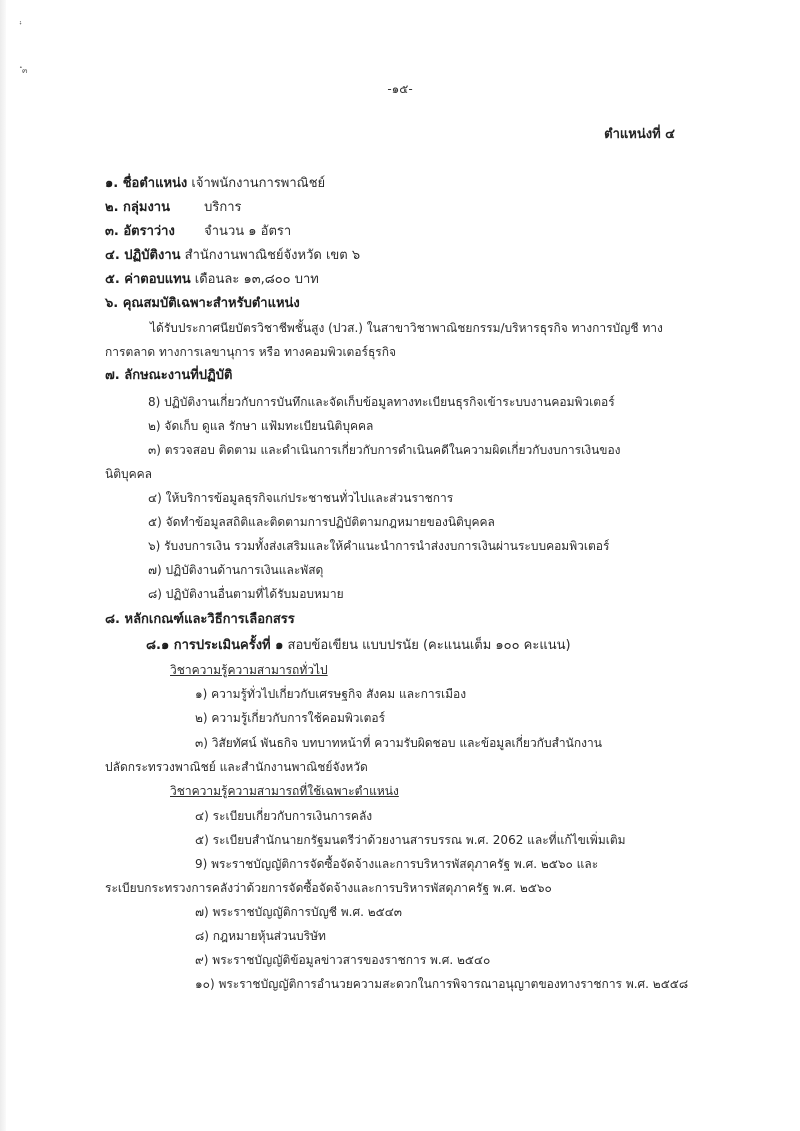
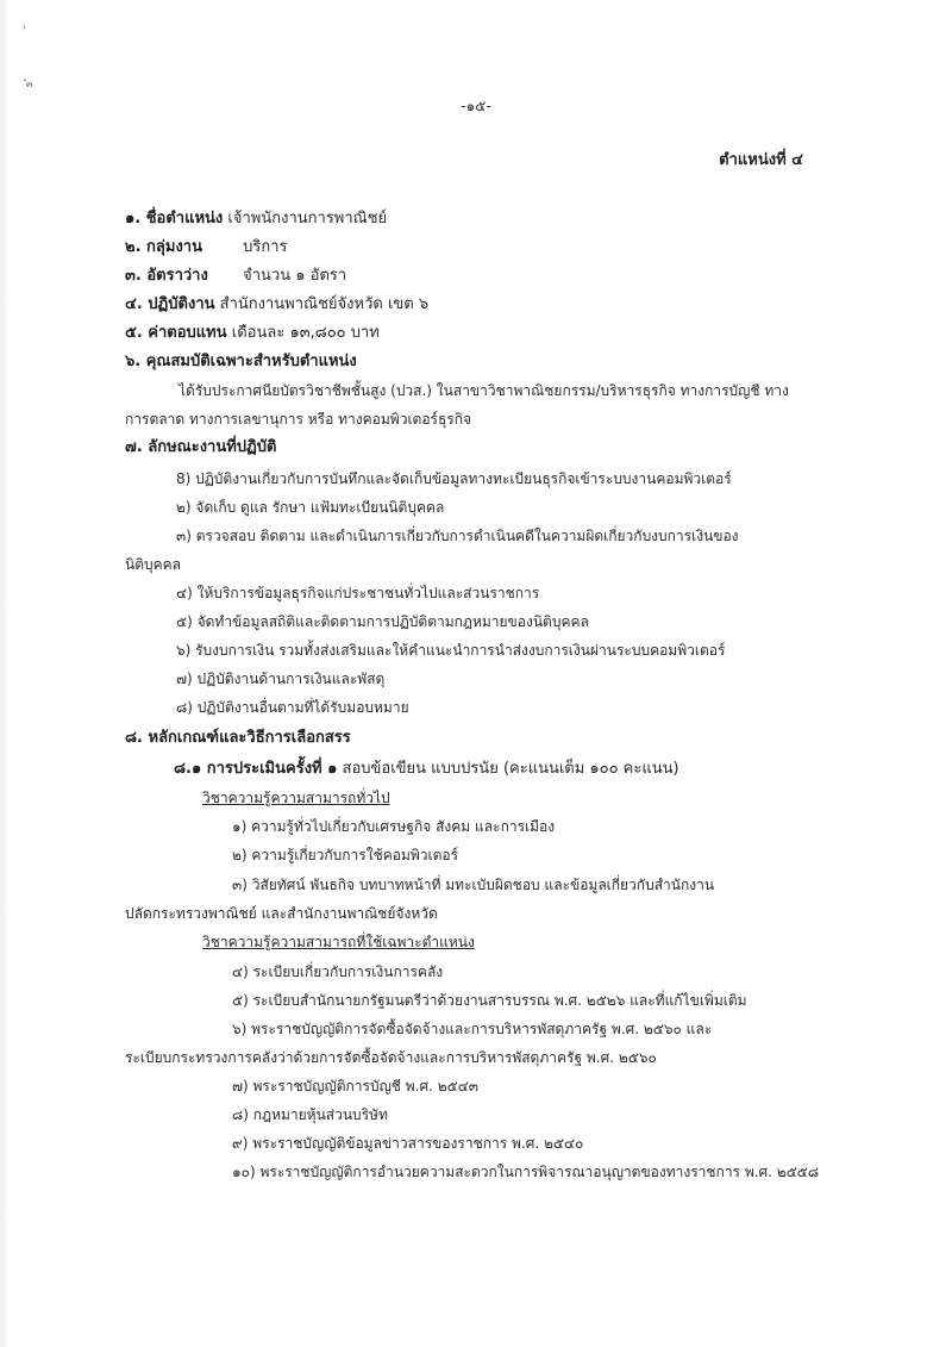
  ๓
  -๑๕-
  ตำแหน่งที่ ๔
  ๑. ชื่อตำแหน่ง เจ้าพนักงานการพาณิชย์
  ๒. กลุ่มงาน บริการ
  ๓. อัตราว่าง จำนวน ๑ อัตรา
  ๔. ปฏิบัติงาน สำนักงานพาณิชย์จังหวัด เขต ๖
  ๕. ค่าตอบแทน เดือนละ ๑๓,๘๐๐ บาท
  ๖. คุณสมบัติเฉพาะสำหรับตำแหน่ง
  ได้รับประกาศนียบัตรวิชาชีพชั้นสูง (ปวส.) ในสาขาวิชาพาณิชยกรรม/บริหารธุรกิจ ทางการบัญชี ทาง
  การตลาด ทางการเลขานุการ หรือ ทางคอมพิวเตอร์ธุรกิจ
  ๗. ลักษณะงานที่ปฏิบัติ
  8) ปฏิบัติงานเกี่ยวกับการบันทึกและจัดเก็บข้อมูลทางทะเบียนธุรกิจเข้าระบบงานคอมพิวเตอร์
  ๒) จัดเก็บ ดูแล รักษา แฟ้มทะเบียนนิติบุคคล
  ๓) ตรวจสอบ ติดตาม และดำเนินการเกี่ยวกับการดำเนินคดีในความผิดเกี่ยวกับงบการเงินของ
  นิติบุคคล
  ๔) ให้บริการข้อมูลธุรกิจแก่ประชาชนทั่วไปและส่วนราชการ
  ๕) จัดทำข้อมูลสถิติและติดตามการปฏิบัติตามกฎหมายของนิติบุคคล
  ๖) รับงบการเงิน รวมทั้งส่งเสริมและให้คำแนะนำการนำส่งงบการเงินผ่านระบบคอมพิวเตอร์
  ๗) ปฏิบัติงานด้านการเงินและพัสดุ
  ๘) ปฏิบัติงานอื่นตามที่ได้รับมอบหมาย
  ๘. หลักเกณฑ์และวิธีการเลือกสรร
  ๘.๑ การประเมินครั้งที่ ๑ สอบข้อเขียน แบบปรนัย (คะแนนเต็ม ๑๐๐ คะแนน)
  วิชาความรู้ความสามารถทั่วไป
  ๑) ความรู้ทั่วไปเกี่ยวกับเศรษฐกิจ สังคม และการเมือง
  ๒) ความรู้เกี่ยวกับการใช้คอมพิวเตอร์
- ๓) วิสัยทัศน์ พันธกิจ บทบาทหน้าที่ ความรับผิดชอบ และข้อมูลเกี่ยวกับสำนักงาน
+ ๓) วิสัยทัศน์ พันธกิจ บทบาทหน้าที่ มทะเบับผิดชอบ และข้อมูลเกี่ยวกับสำนักงาน
  ปลัดกระทรวงพาณิชย์ และสำนักงานพาณิชย์จังหวัด
  วิชาความรู้ความสามารถที่ใช้เฉพาะตำแหน่ง
  ๔) ระเบียบเกี่ยวกับการเงินการคลัง
- ๕) ระเบียบสำนักนายกรัฐมนตรีว่าด้วยงานสารบรรณ พ.ศ. 2062 และที่แก้ไขเพิ่มเติม
+ ๕) ระเบียบสำนักนายกรัฐมนตรีว่าด้วยงานสารบรรณ พ.ศ. ๒๕๒๖ และที่แก้ไขเพิ่มเติม
- 9) พระราชบัญญัติการจัดซื้อจัดจ้างและการบริหารพัสดุภาครัฐ พ.ศ. ๒๕๖๐ และ
+ ๖) พระราชบัญญัติการจัดซื้อจัดจ้างและการบริหารพัสดุภาครัฐ พ.ศ. ๒๕๖๐ และ
  ระเบียบกระทรวงการคลังว่าด้วยการจัดซื้อจัดจ้างและการบริหารพัสดุภาครัฐ พ.ศ. ๒๕๖๐
  ๗) พระราชบัญญัติการบัญชี พ.ศ. ๒๕๔๓
  ๘) กฎหมายหุ้นส่วนบริษัท
  ๙) พระราชบัญญัติข้อมูลข่าวสารของราชการ พ.ศ. ๒๕๔๐
  ๑๐) พระราชบัญญัติการอำนวยความสะดวกในการพิจารณาอนุญาตของทางราชการ พ.ศ. ๒๕๕๘
